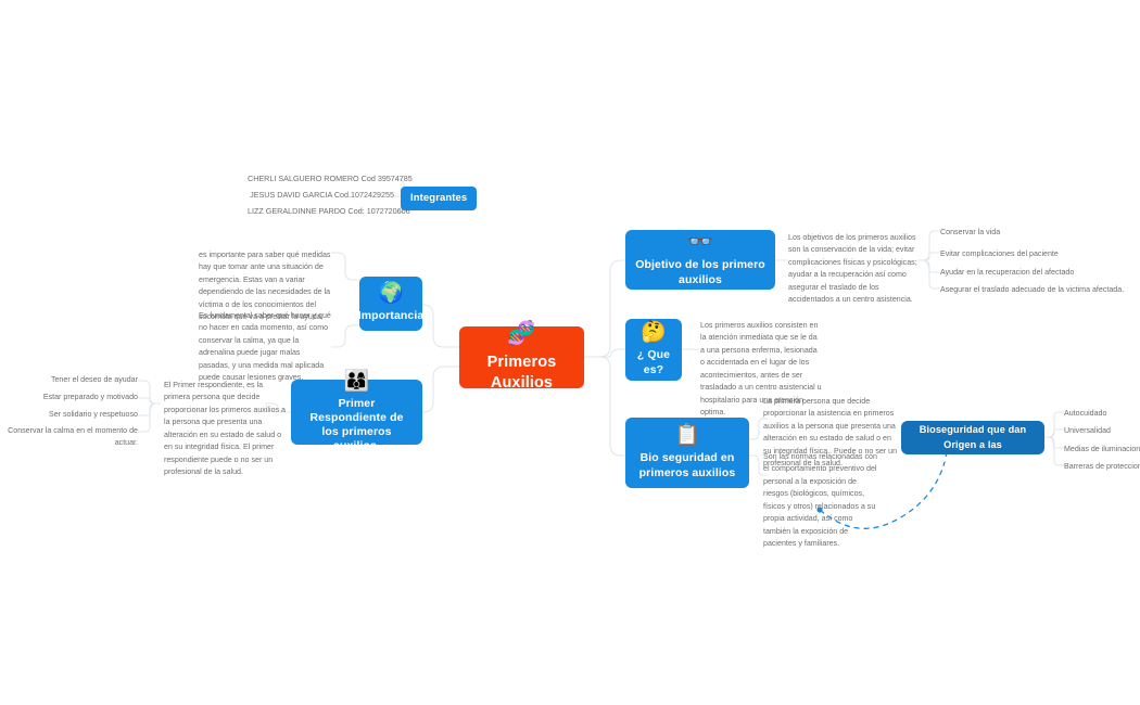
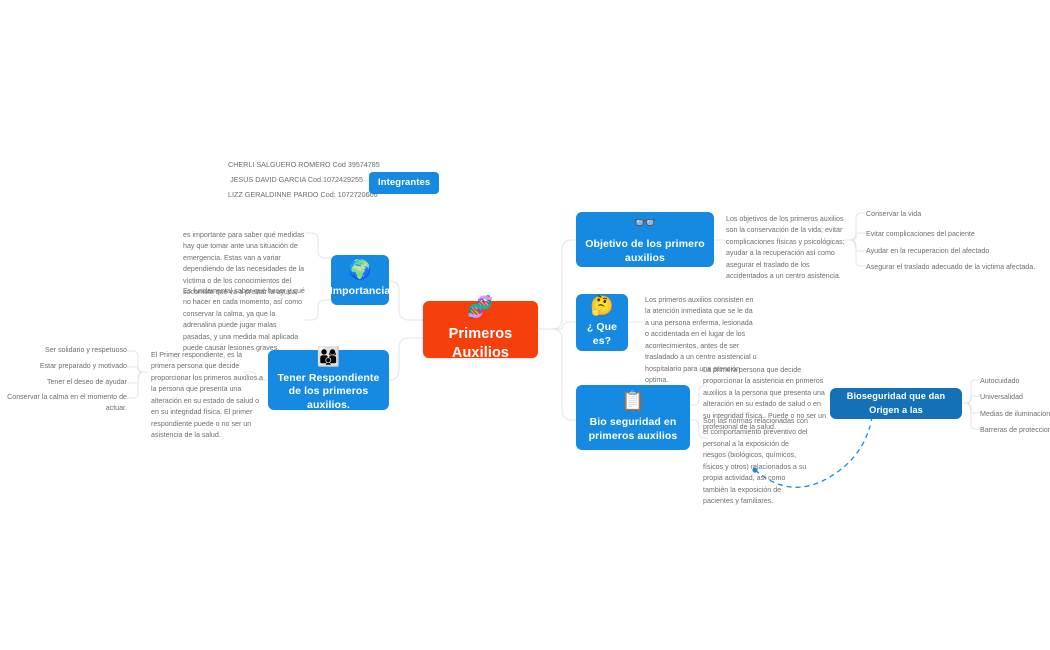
  CHERLI SALGUERO ROMERO Cod 39574785
  JESUS DAVID GARCIA Cod.1072429255
  LIZZ GERALDINNE PARDO Cod: 1072720606
  Integrantes
  🧬
  Primeros Auxilios
  🌍
  Importancia
  es importante para saber qué medidas hay que tomar ante una situación de emergencia. Estas van a variar dependiendo de las necesidades de la víctima o de los conocimientos del socorrista que va a prestar la ayuda.
  Es fundamental saber qué hacer y qué no hacer en cada momento, así como conservar la calma, ya que la adrenalina puede jugar malas pasadas, y una medida mal aplicada puede causar lesiones graves.
  👨‍👩‍👦
- Primer Respondiente de los primeros auxilios.
+ Tener Respondiente de los primeros auxilios.
- El Primer respondiente, es la primera persona que decide proporcionar los primeros auxilios a la persona que presenta una alteración en su estado de salud o en su integridad física. El primer respondiente puede o no ser un profesional de la salud.
+ El Primer respondiente, es la primera persona que decide proporcionar los primeros auxilios a la persona que presenta una alteración en su estado de salud o en su integridad física. El primer respondiente puede o no ser un asistencia de la salud.
- Tener el deseo de ayudar
+ Ser solidario y respetuoso
  Estar preparado y motivado
- Ser solidario y respetuoso
+ Tener el deseo de ayudar
  Conservar la calma en el momento de actuar.
  👓
  Objetivo de los primero auxilios
  Los objetivos de los primeros auxilios son la conservación de la vida; evitar complicaciones físicas y psicológicas; ayudar a la recuperación así como asegurar el traslado de los accidentados a un centro asistencia.
  Conservar la vida
  Evitar complicaciones del paciente
  Ayudar en la recuperacion del afectado
  Asegurar el traslado adecuado de la victima afectada.
  🤔
  ¿ Que es?
  Los primeros auxilios consisten en la atención inmediata que se le da a una persona enferma, lesionada o accidentada en el lugar de los acontecimientos, antes de ser trasladado a un centro asistencial u hospitalario para una atención optima.
  📋
  Bio seguridad en primeros auxilios
  La primera persona que decide proporcionar la asistencia en primeros auxilios a la persona que presenta una alteración en su estado de salud o en su integridad física.. Puede o no ser un profesional de la salud.
  Son las normas relacionadas con el comportamiento preventivo del personal a la exposición de riesgos (biológicos, químicos, físicos y otros) relacionados a su propia actividad, así como también la exposición de pacientes y familiares.
  Autocuidado
  Universalidad
  Medias de iluminacion
  Barreras de proteccio
